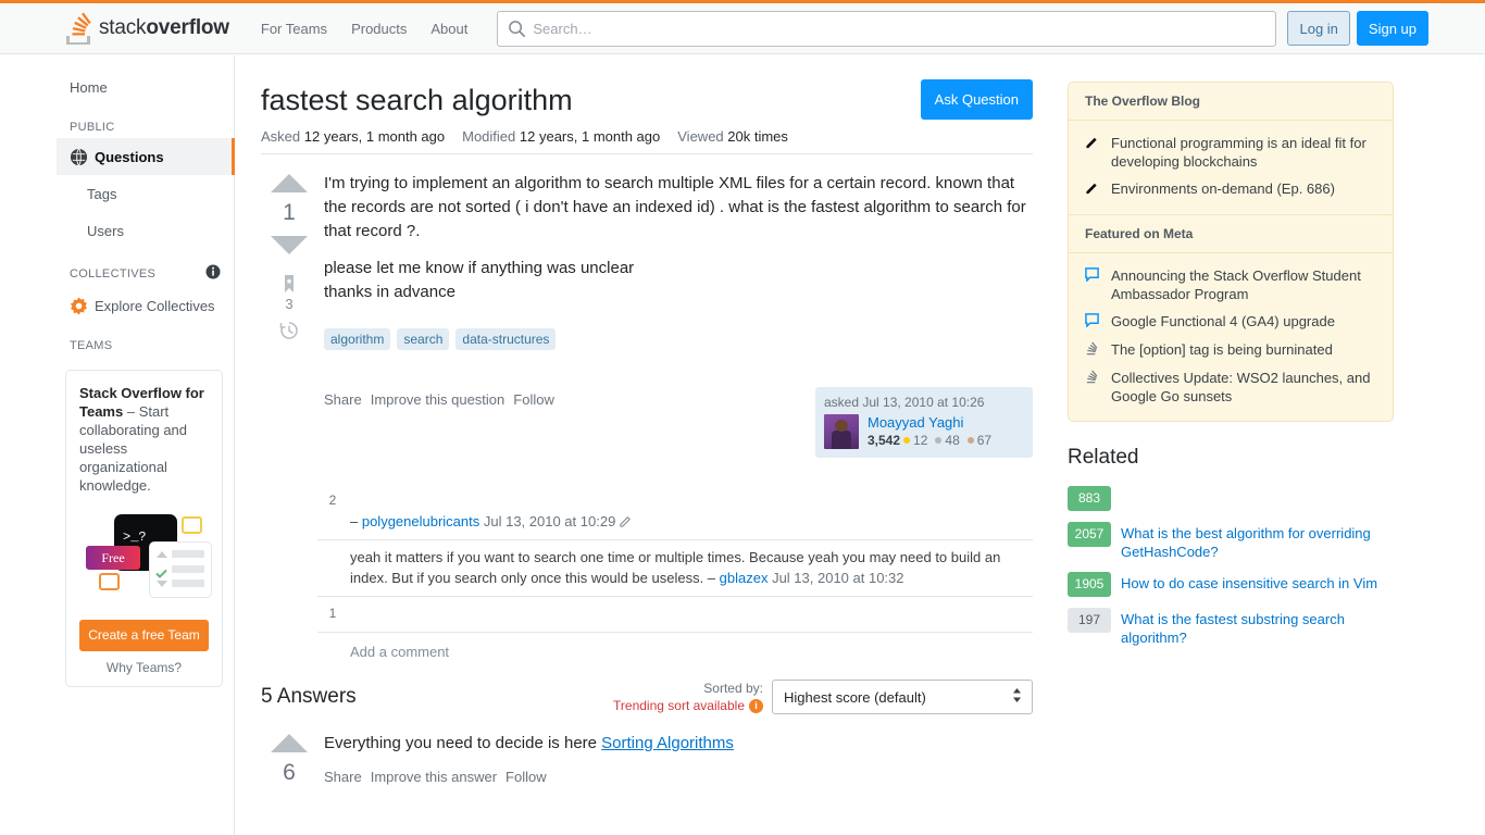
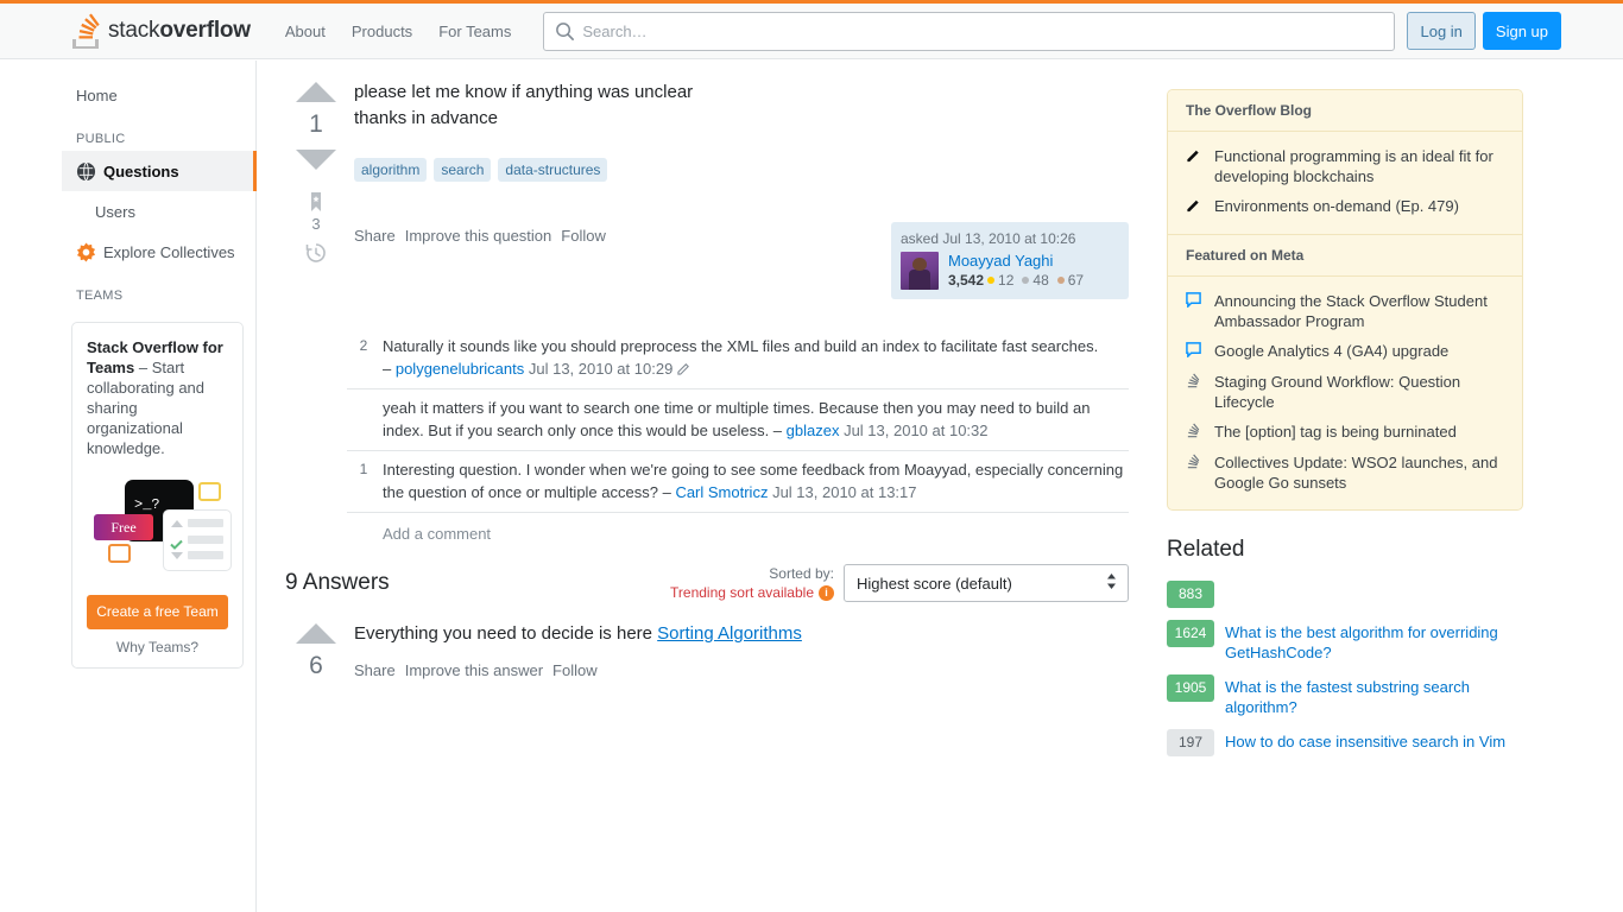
  stackoverflow
- For Teams
+ About
  Products
- About
+ For Teams
  Search…
  Log in
  Sign up
  Home
  PUBLIC
  Questions
- Tags
  Users
- COLLECTIVES
  Explore Collectives
  TEAMS
- Stack Overflow for Teams – Start collaborating and useless organizational knowledge.
+ Stack Overflow for Teams – Start collaborating and sharing organizational knowledge.
  >_?
  Free
  Create a free Team
  Why Teams?
- fastest search algorithm
- Asked 12 years, 1 month ago
- Modified 12 years, 1 month ago
- Viewed 20k times
- Ask Question
  1
  3
- I'm trying to implement an algorithm to search multiple XML files for a certain record. known that the records are not sorted ( i don't have an indexed id) . what is the fastest algorithm to search for that record ?.
  please let me know if anything was unclear
  thanks in advance
  algorithm
  search
  data-structures
  Share
  Improve this question
  Follow
  asked Jul 13, 2010 at 10:26
  Moayyad Yaghi
  3,542
  12
  48
  67
  2
+ Naturally it sounds like you should preprocess the XML files and build an index to facilitate fast searches.
  – polygenelubricants Jul 13, 2010 at 10:29
- yeah it matters if you want to search one time or multiple times. Because yeah you may need to build an index. But if you search only once this would be useless. – gblazex Jul 13, 2010 at 10:32
+ yeah it matters if you want to search one time or multiple times. Because then you may need to build an index. But if you search only once this would be useless. – gblazex Jul 13, 2010 at 10:32
  1
+ Interesting question. I wonder when we're going to see some feedback from Moayyad, especially concerning the question of once or multiple access? – Carl Smotricz Jul 13, 2010 at 13:17
  Add a comment
- 5 Answers
+ 9 Answers
  Sorted by:
  Trending sort available
  i
  Highest score (default)
  6
  Everything you need to decide is here Sorting Algorithms
  Share
  Improve this answer
  Follow
  The Overflow Blog
  Functional programming is an ideal fit for developing blockchains
- Environments on-demand (Ep. 686)
+ Environments on-demand (Ep. 479)
  Featured on Meta
  Announcing the Stack Overflow Student Ambassador Program
- Google Functional 4 (GA4) upgrade
+ Google Analytics 4 (GA4) upgrade
+ Staging Ground Workflow: Question Lifecycle
  The [option] tag is being burninated
  Collectives Update: WSO2 launches, and Google Go sunsets
  Related
  883
- 2057
+ 1624
  What is the best algorithm for overriding GetHashCode?
  1905
- How to do case insensitive search in Vim
+ What is the fastest substring search algorithm?
  197
- What is the fastest substring search algorithm?
+ How to do case insensitive search in Vim
